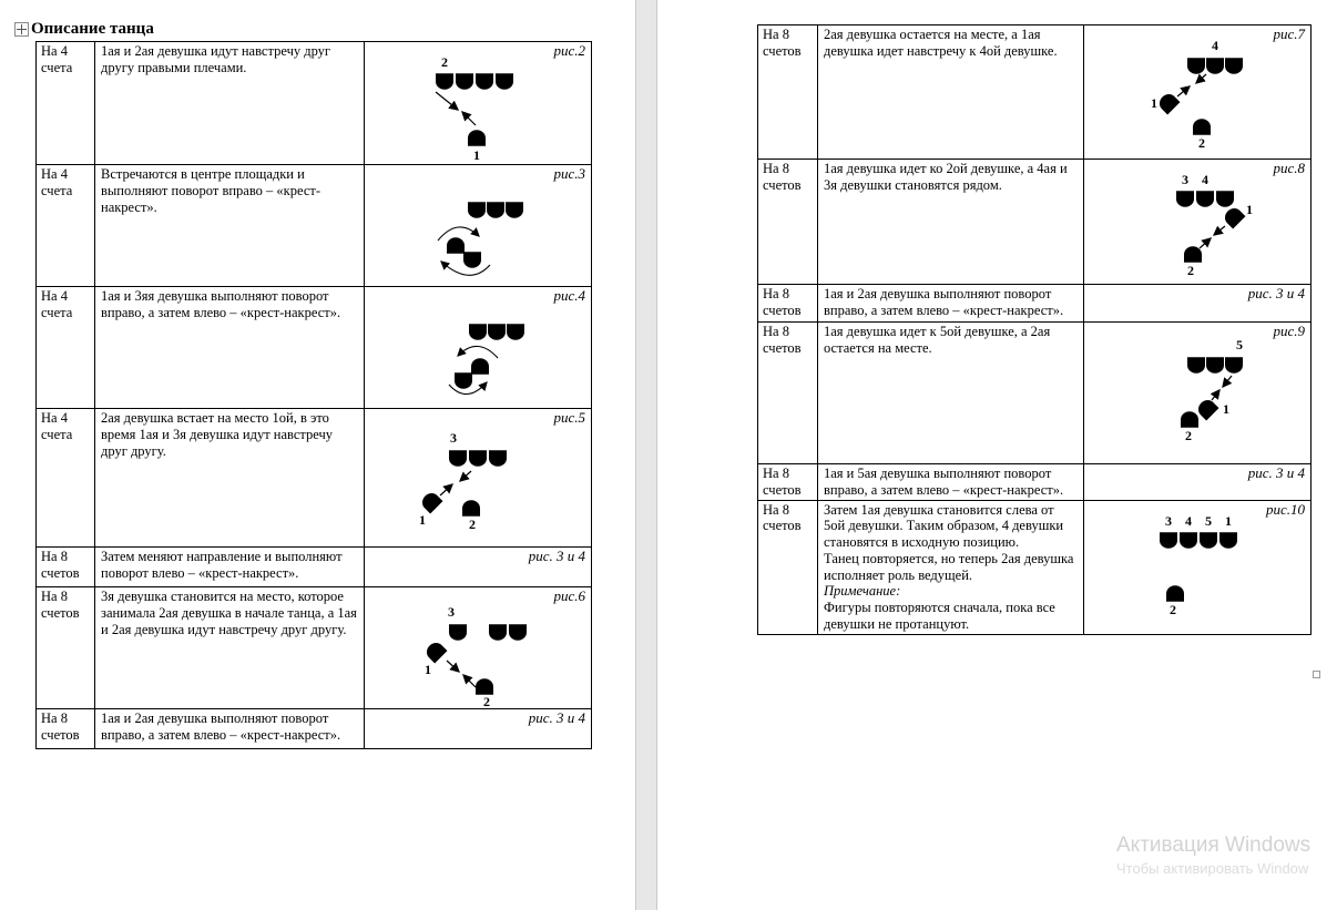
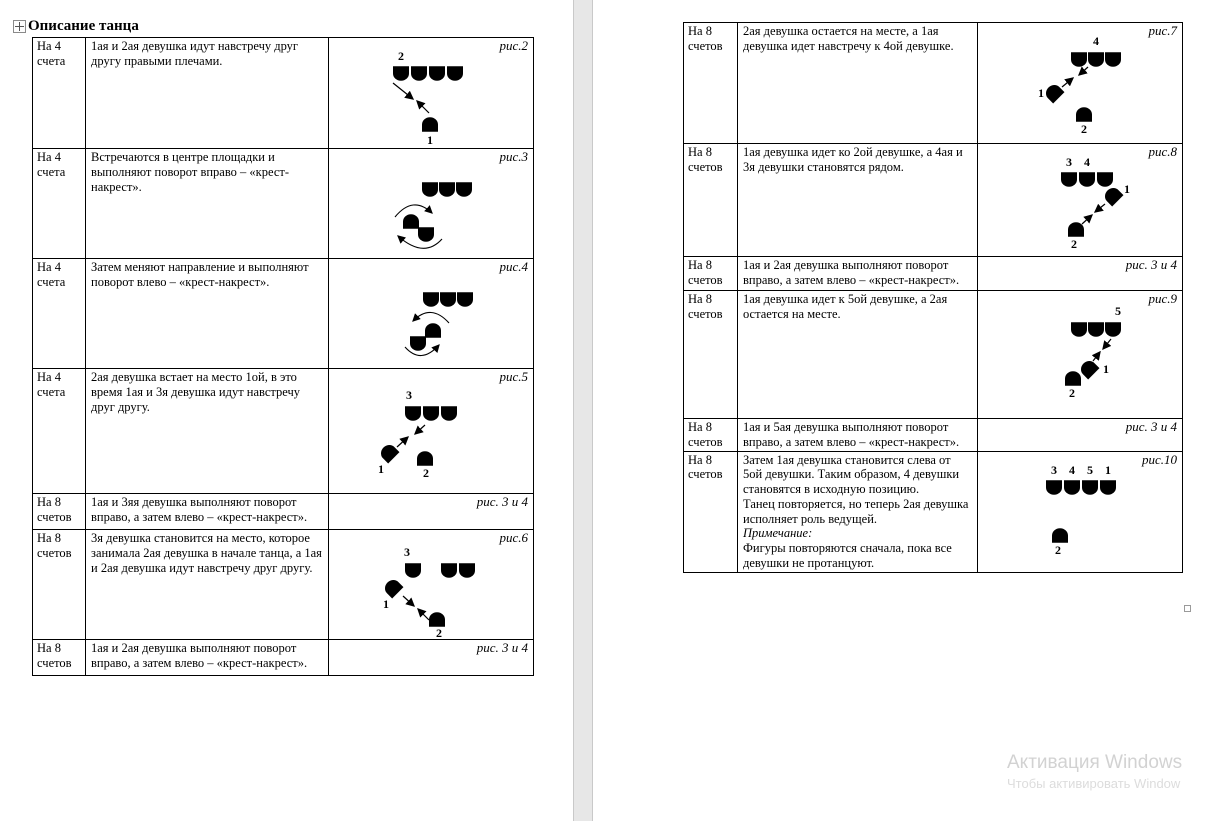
  Описание танца
  На 4 счета	1ая и 2ая девушка идут навстречу друг другу правыми плечами.	2 1рис.2
  На 4 счета	Встречаются в центре площадки и выполняют поворот вправо – «крест-накрест».	рис.3
- На 4 счета	1ая и 3яя девушка выполняют поворот вправо, а затем влево – «крест-накрест».	рис.4
+ На 4 счета	Затем меняют направление и выполняют поворот влево – «крест-накрест».	рис.4
  На 4 счета	2ая девушка встает на место 1ой, в это время 1ая и 3я девушка идут навстречу друг другу.	3 1 2рис.5
- На 8 счетов	Затем меняют направление и выполняют поворот влево – «крест-накрест».	рис. 3 и 4
+ На 8 счетов	1ая и 3яя девушка выполняют поворот вправо, а затем влево – «крест-накрест».	рис. 3 и 4
  На 8 счетов	3я девушка становится на место, которое занимала 2ая девушка в начале танца, а 1ая и 2ая девушка идут навстречу друг другу.	3 1 2рис.6
  На 8 счетов	1ая и 2ая девушка выполняют поворот вправо, а затем влево – «крест-накрест».	рис. 3 и 4
  На 8 счетов	2ая девушка остается на месте, а 1ая девушка идет навстречу к 4ой девушке.	4 1 2рис.7
  На 8 счетов	1ая девушка идет ко 2ой девушке, а 4ая и 3я девушки становятся рядом.	3 4 1 2рис.8
  На 8 счетов	1ая и 2ая девушка выполняют поворот вправо, а затем влево – «крест-накрест».	рис. 3 и 4
  На 8 счетов	1ая девушка идет к 5ой девушке, а 2ая остается на месте.	5 1 2рис.9
  На 8 счетов	1ая и 5ая девушка выполняют поворот вправо, а затем влево – «крест-накрест».	рис. 3 и 4
  На 8 счетов	Затем 1ая девушка становится слева от 5ой девушки. Таким образом, 4 девушки становятся в исходную позицию.Танец повторяется, но теперь 2ая девушка исполняет роль ведущей.Примечание:Фигуры повторяются сначала, пока все девушки не протанцуют.	3 4 5 1 2рис.10
  Активация Windows
  Чтобы активировать Window
